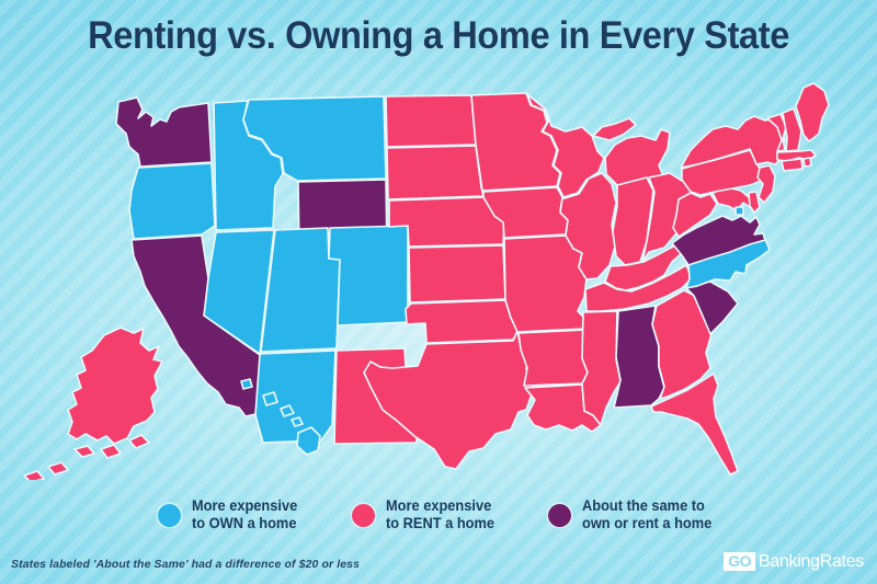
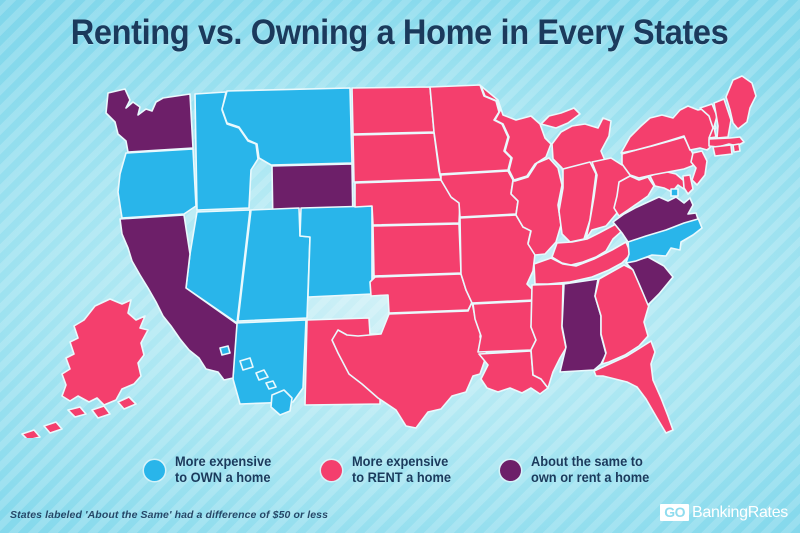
- Renting vs. Owning a Home in Every State
+ Renting vs. Owning a Home in Every States
  More expensive
  to OWN a home
  More expensive
  to RENT a home
  About the same to
  own or rent a home
- States labeled 'About the Same' had a difference of $20 or less
+ States labeled 'About the Same' had a difference of $50 or less
  GO
  BankingRates
